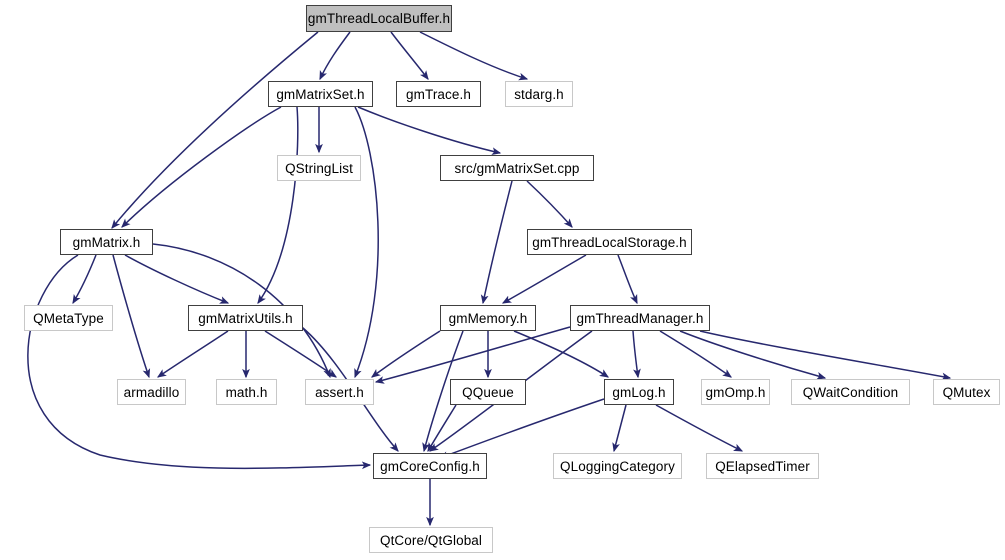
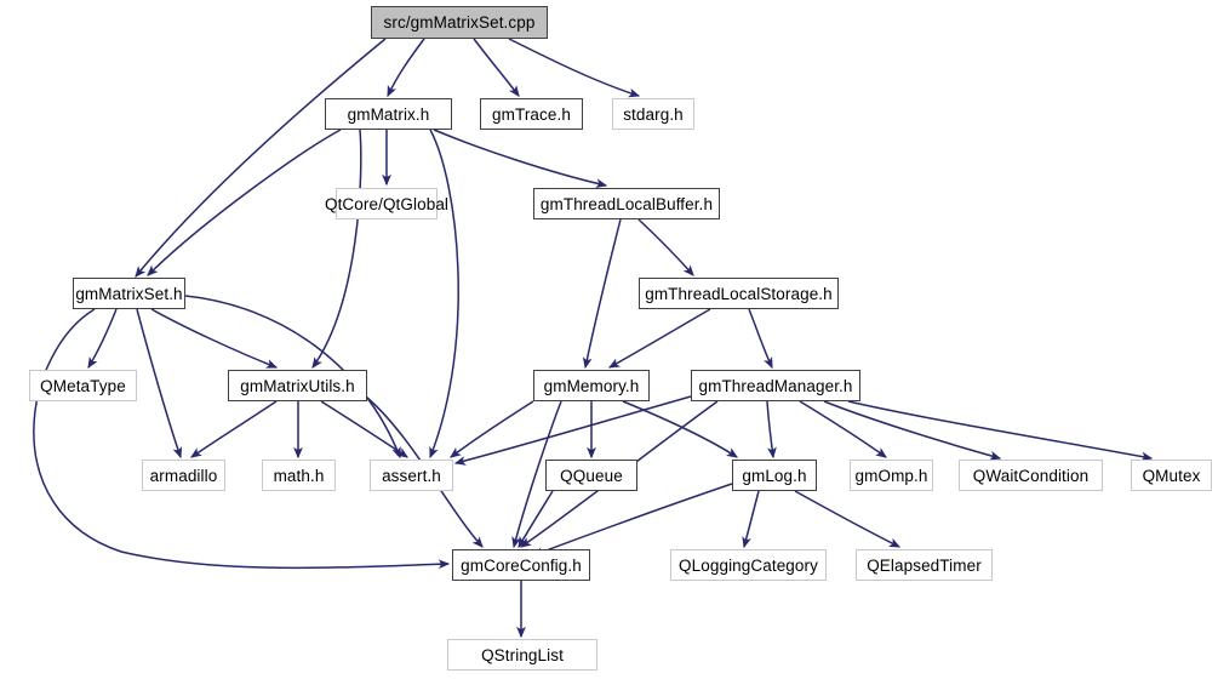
- gmThreadLocalBuffer.h
+ src/gmMatrixSet.cpp
- gmMatrixSet.h
+ gmMatrix.h
  gmTrace.h
  stdarg.h
- QStringList
+ QtCore/QtGlobal
- src/gmMatrixSet.cpp
+ gmThreadLocalBuffer.h
- gmMatrix.h
+ gmMatrixSet.h
  gmThreadLocalStorage.h
  QMetaType
  gmMatrixUtils.h
  gmMemory.h
  gmThreadManager.h
  armadillo
  math.h
  assert.h
  QQueue
  gmLog.h
  gmOmp.h
  QWaitCondition
  QMutex
  gmCoreConfig.h
  QLoggingCategory
  QElapsedTimer
- QtCore/QtGlobal
+ QStringList
